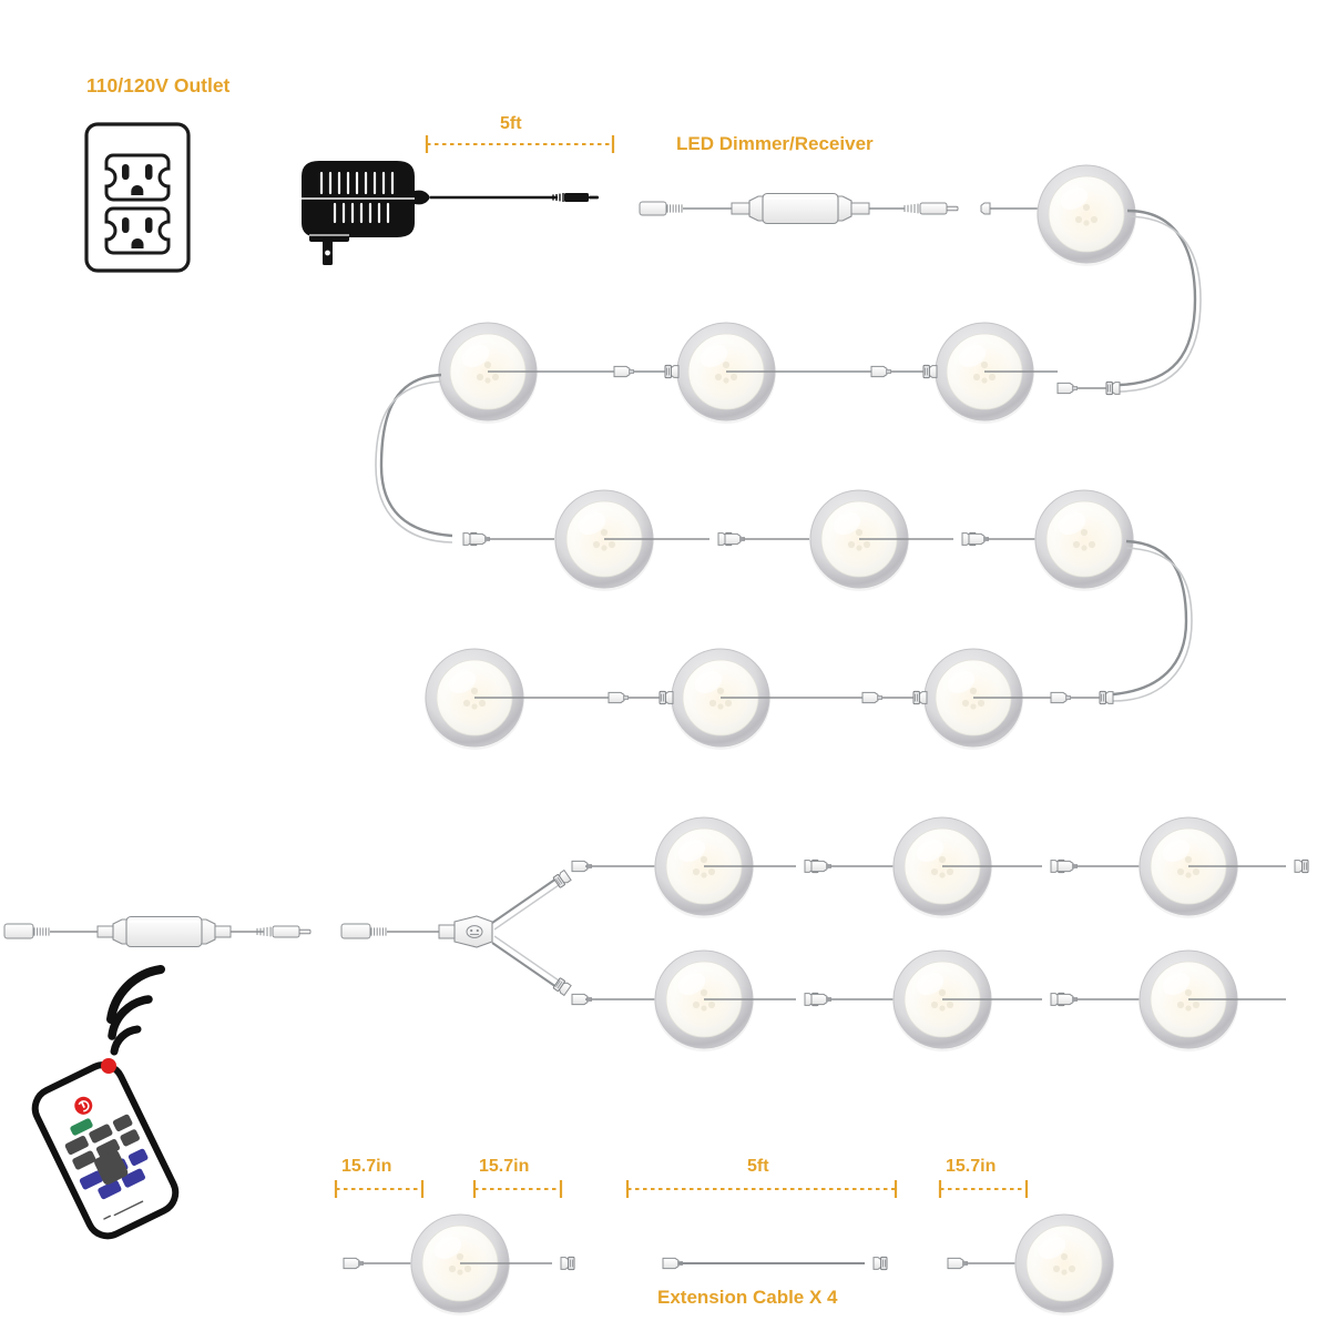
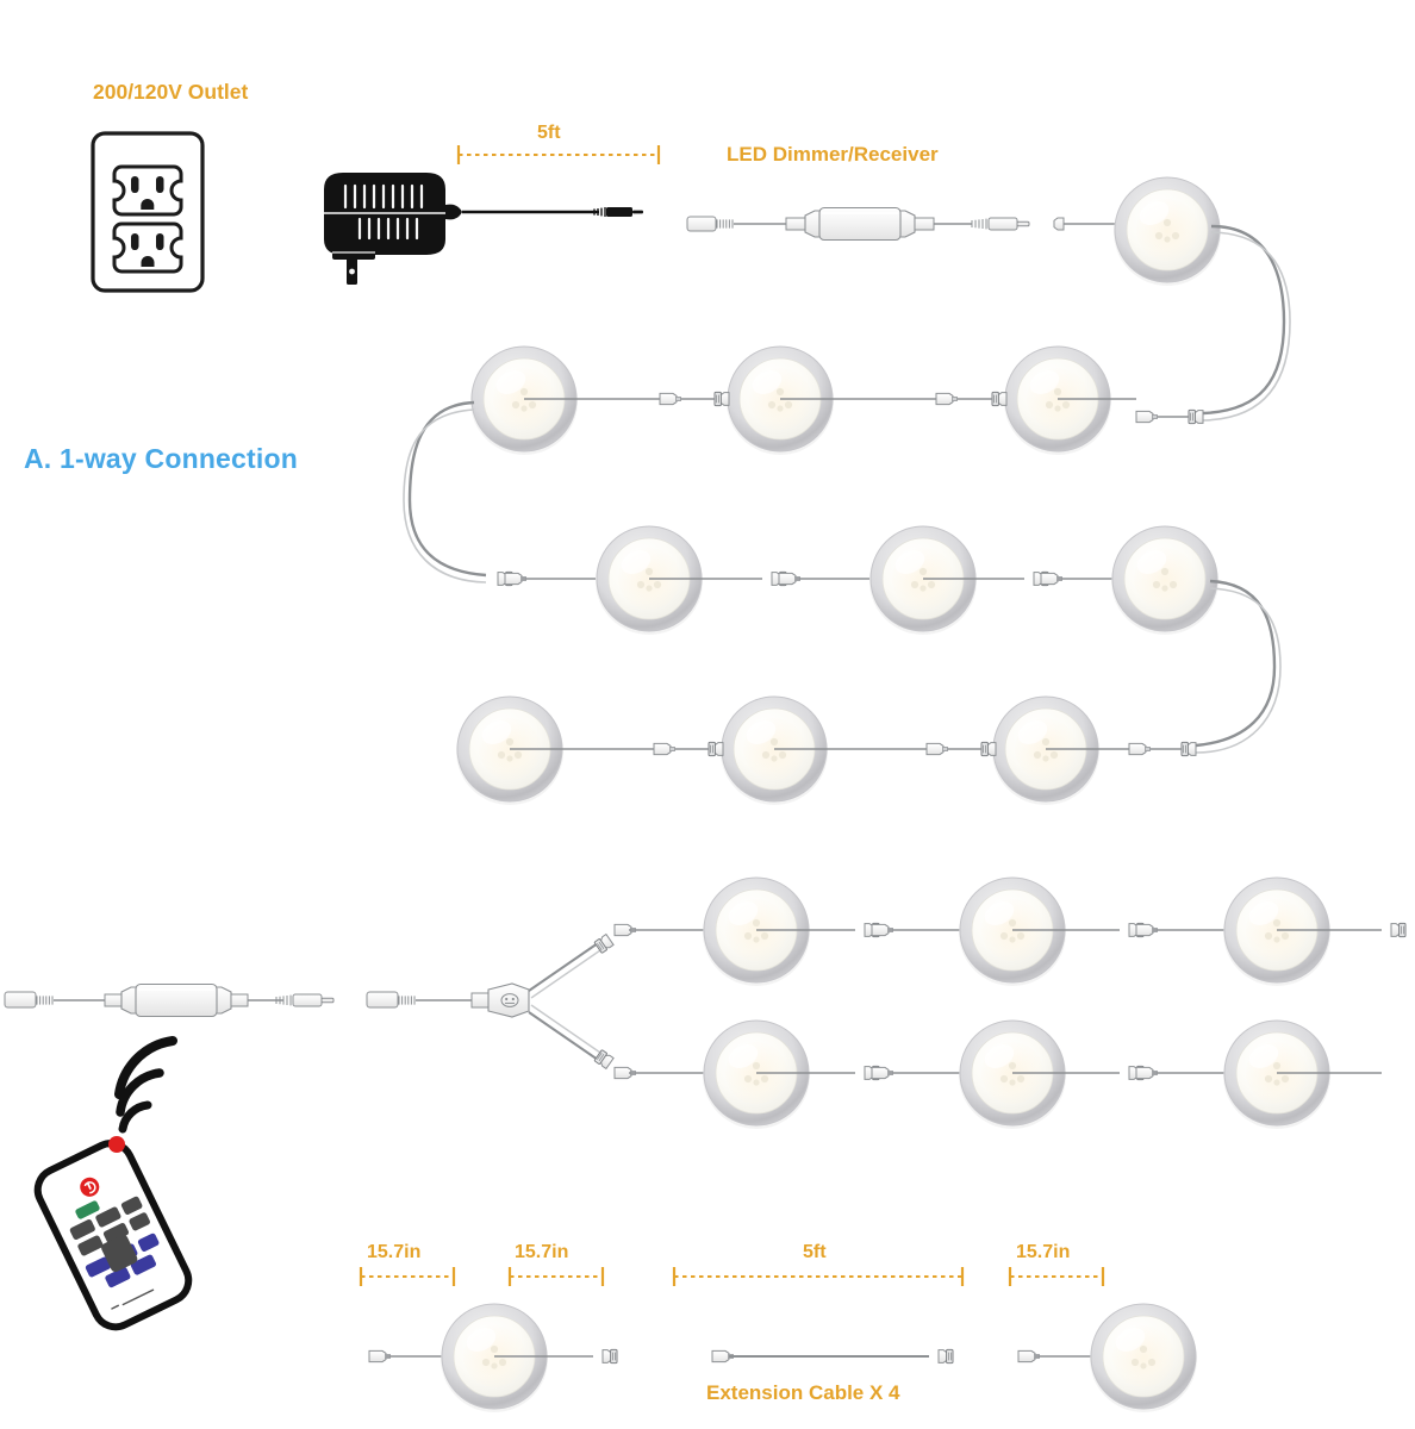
- 110/120V Outlet
+ 200/120V Outlet
  5ft
  LED Dimmer/Receiver
+ A. 1-way Connection
  15.7in
  15.7in
  5ft
  15.7in
  Extension Cable X 4
